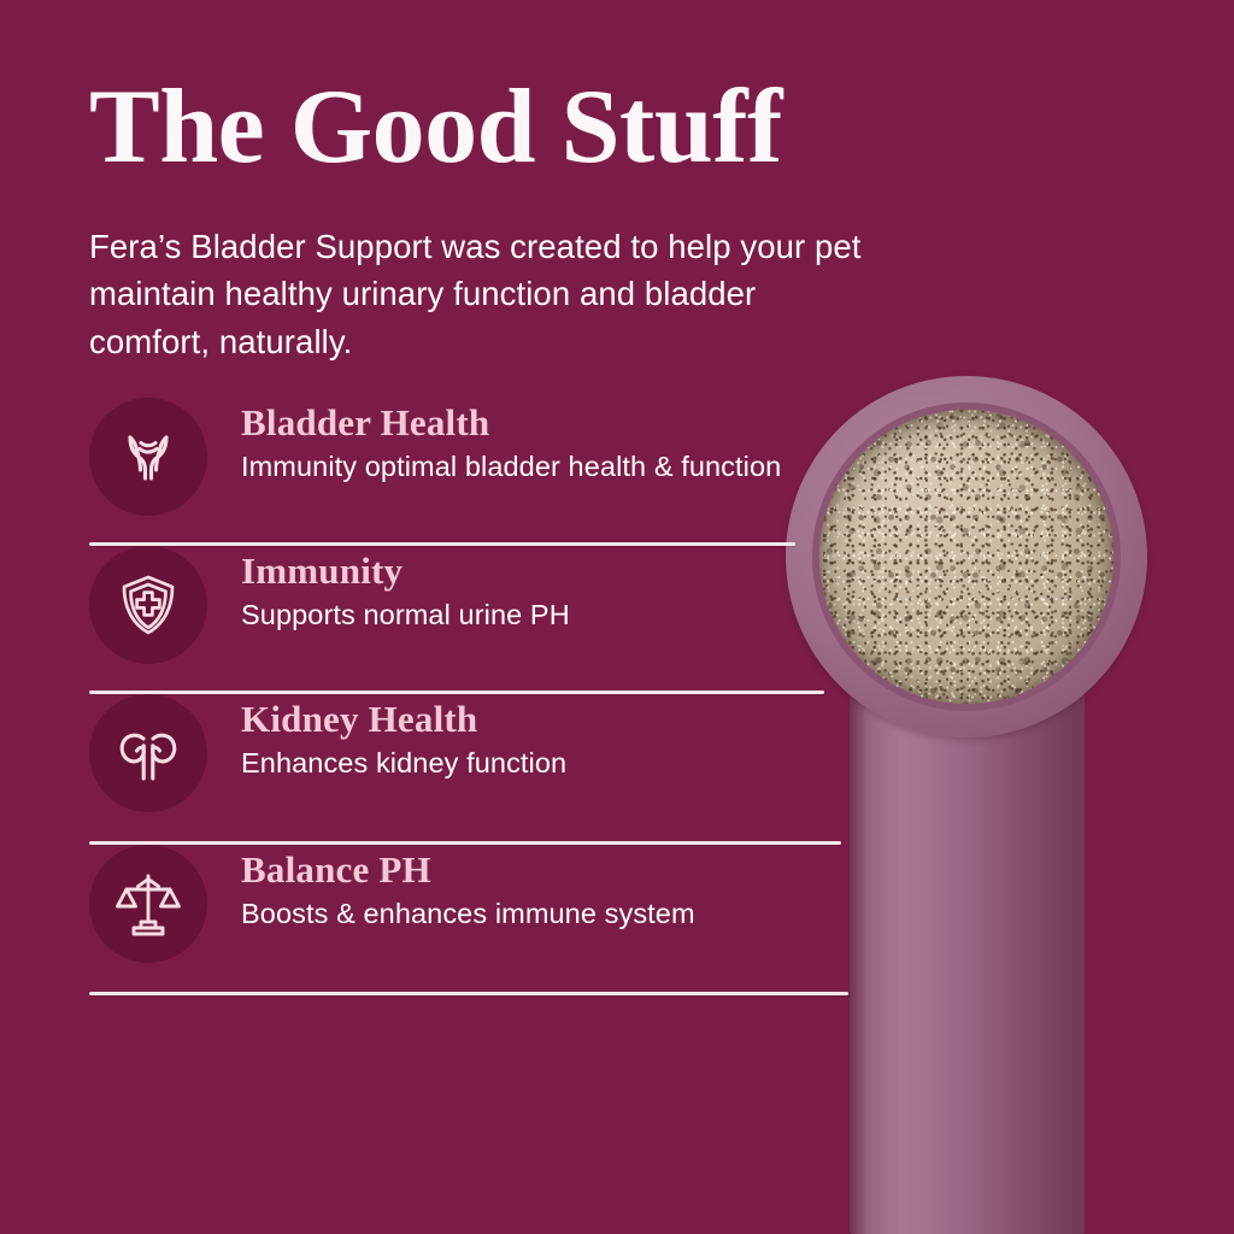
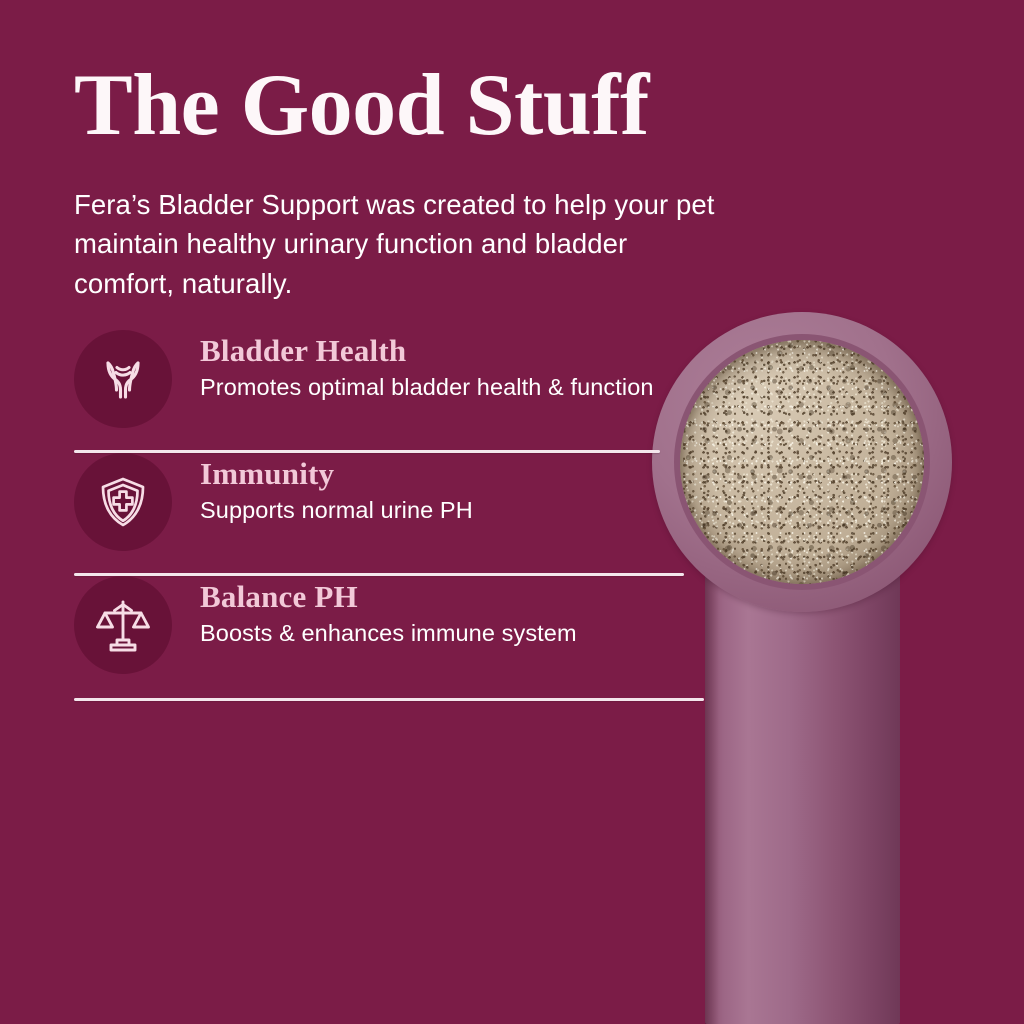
  The Good Stuff
  Fera’s Bladder Support was created to help your pet maintain healthy urinary function and bladder comfort, naturally.
  Bladder Health
- Immunity optimal bladder health & function
+ Promotes optimal bladder health & function
  Immunity
  Supports normal urine PH
- Kidney Health
- Enhances kidney function
  Balance PH
  Boosts & enhances immune system
